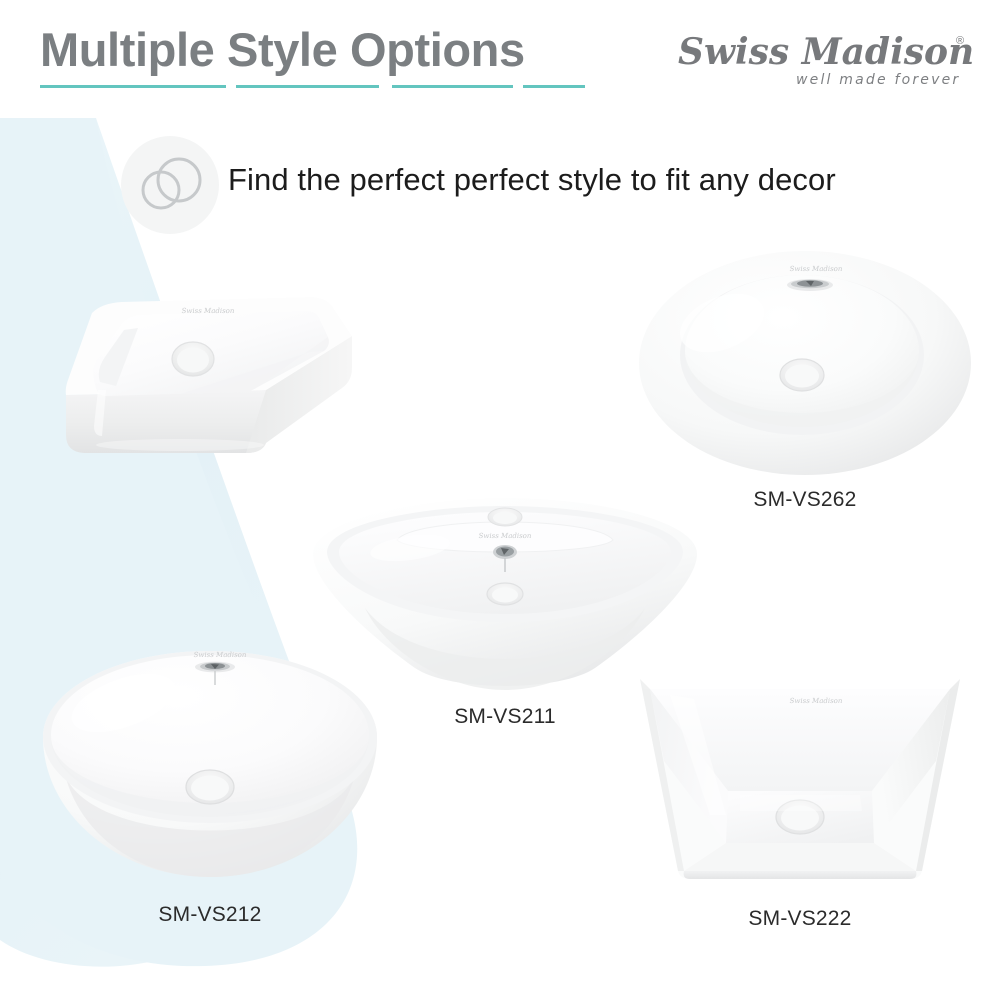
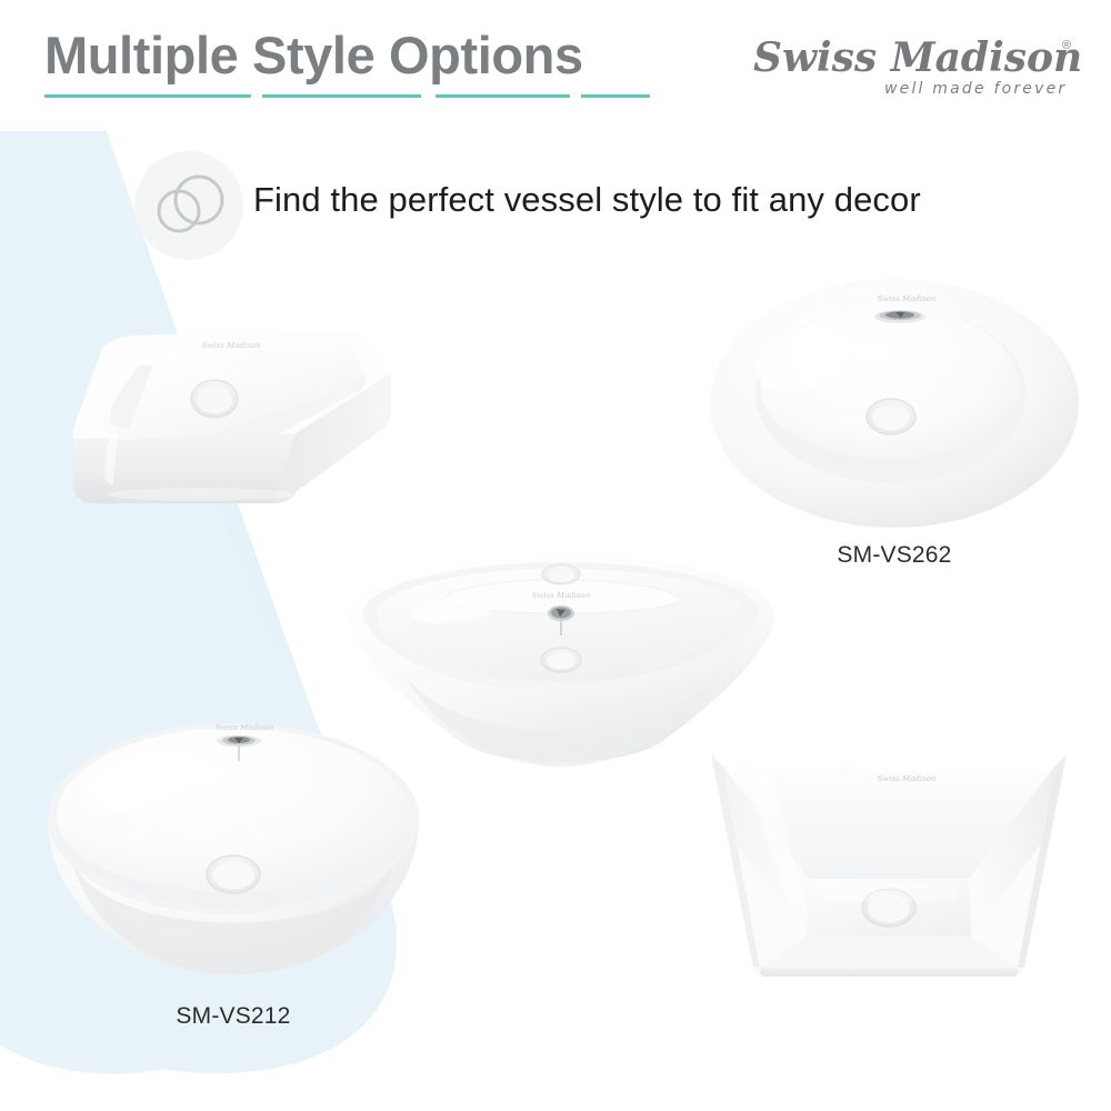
  Multiple Style Options
  Swiss Madison
  ®
  well made forever
- Find the perfect perfect style to fit any decor
+ Find the perfect vessel style to fit any decor
  Swiss Madison
  Swiss Madison
  SM-VS262
  Swiss Madison
- SM-VS211
  Swiss Madison
  SM-VS212
  Swiss Madison
- SM-VS222
